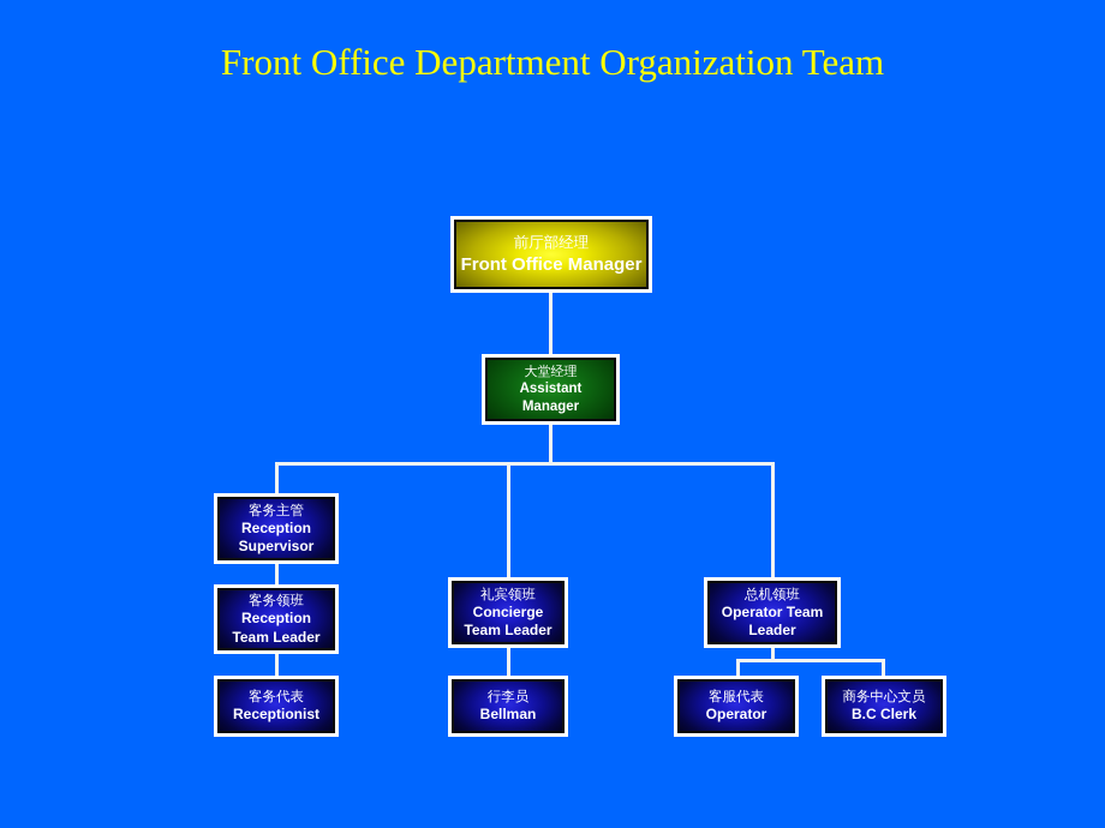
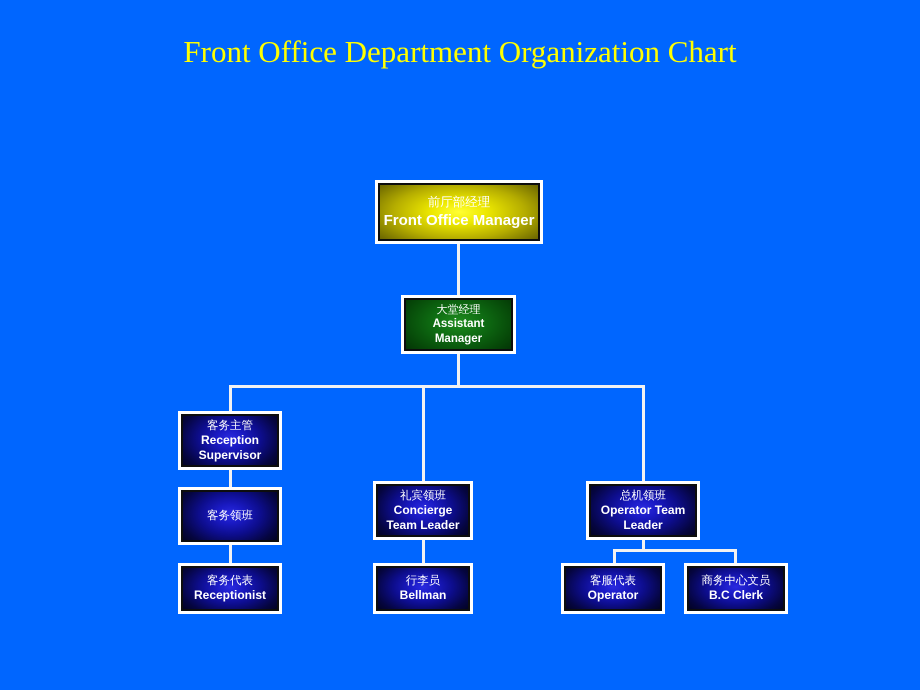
- Front Office Department Organization Team
+ Front Office Department Organization Chart
  前厅部经理
  Front Office Manager
  大堂经理
  Assistant Manager
  客务主管
  Reception Supervisor
  客务领班
- Reception Team Leader
  客务代表
  Receptionist
  礼宾领班
  Concierge Team Leader
  行李员
  Bellman
  总机领班
  Operator Team Leader
  客服代表
  Operator
  商务中心文员
  B.C Clerk
